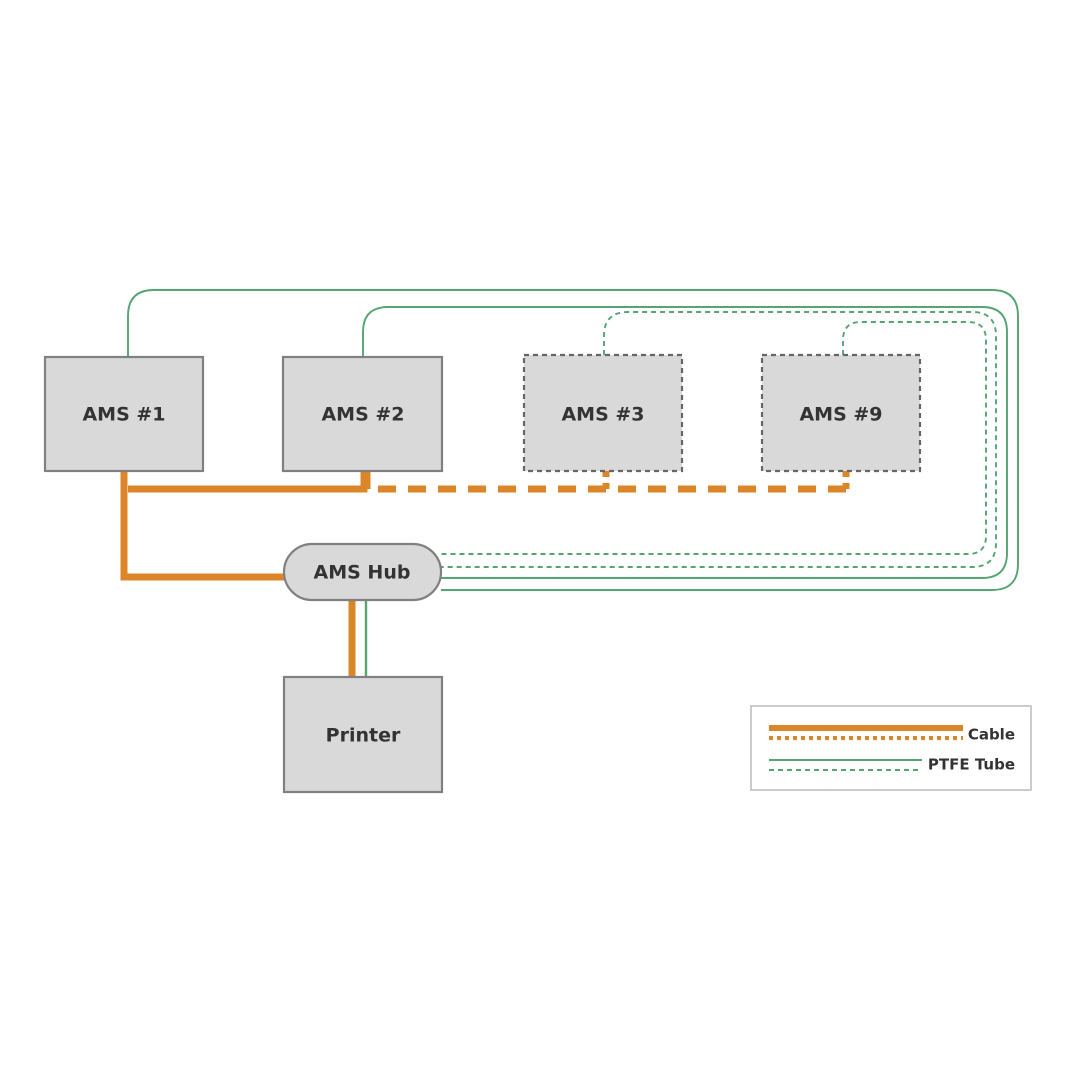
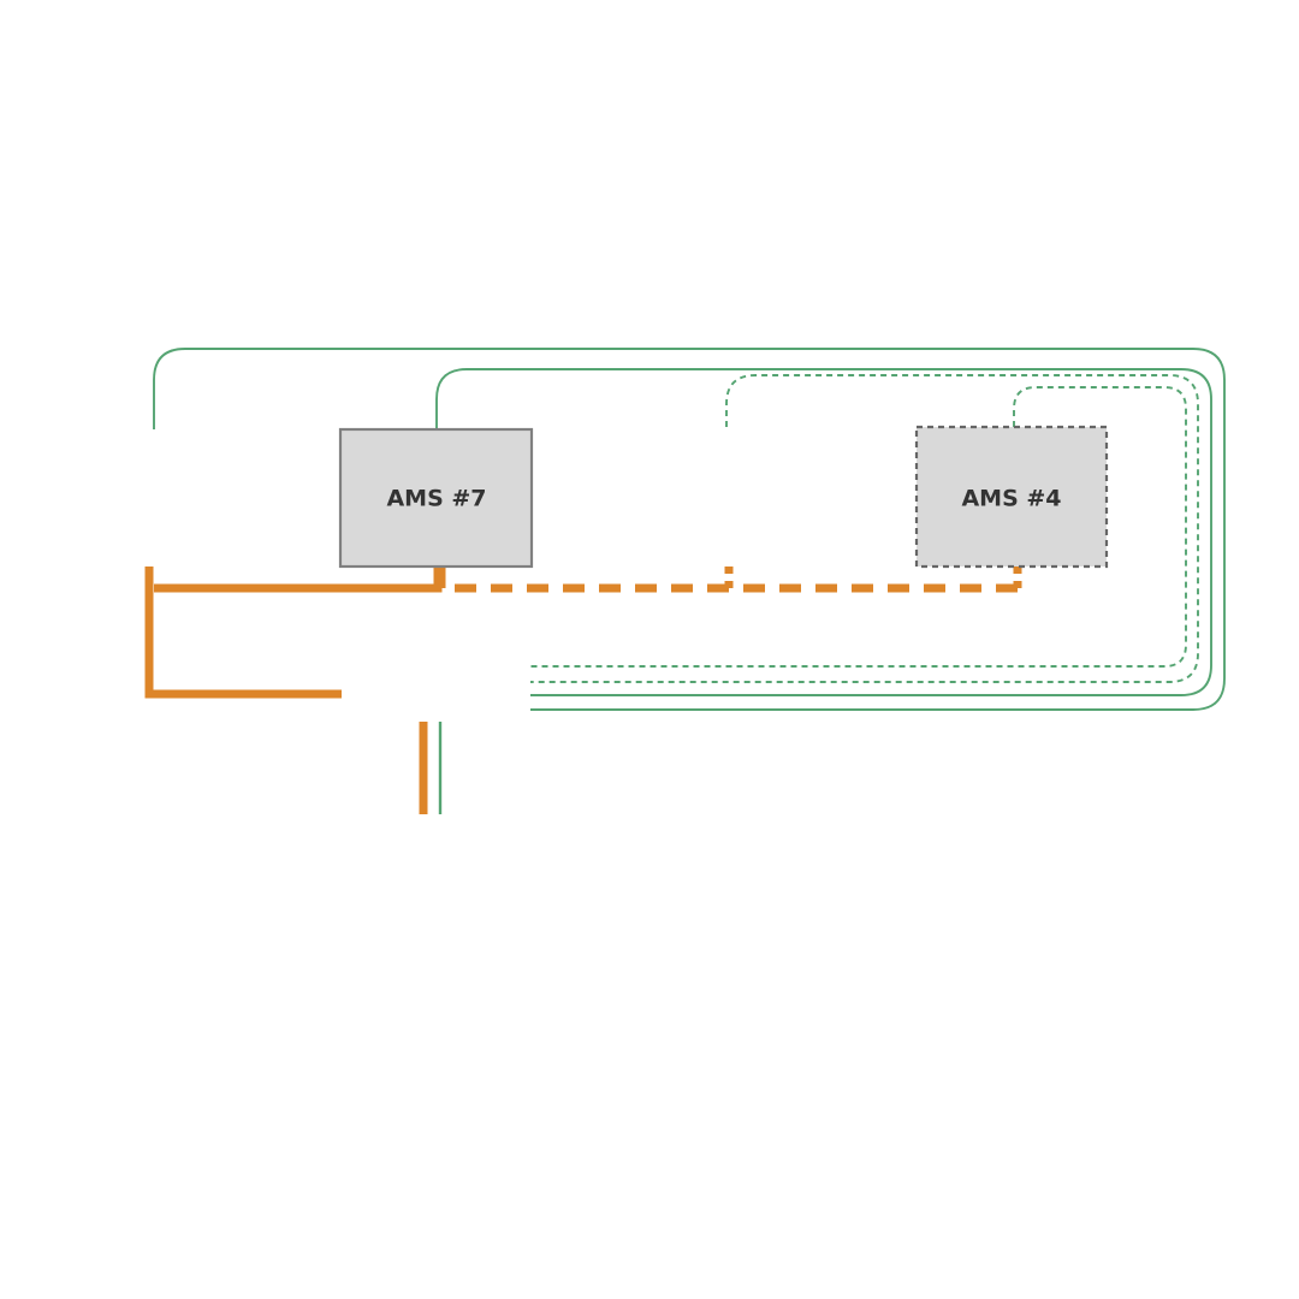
- AMS #1
- AMS #2
+ AMS #7
- AMS #3
- AMS #9
+ AMS #4
- AMS Hub
- Printer
- Cable
- PTFE Tube
